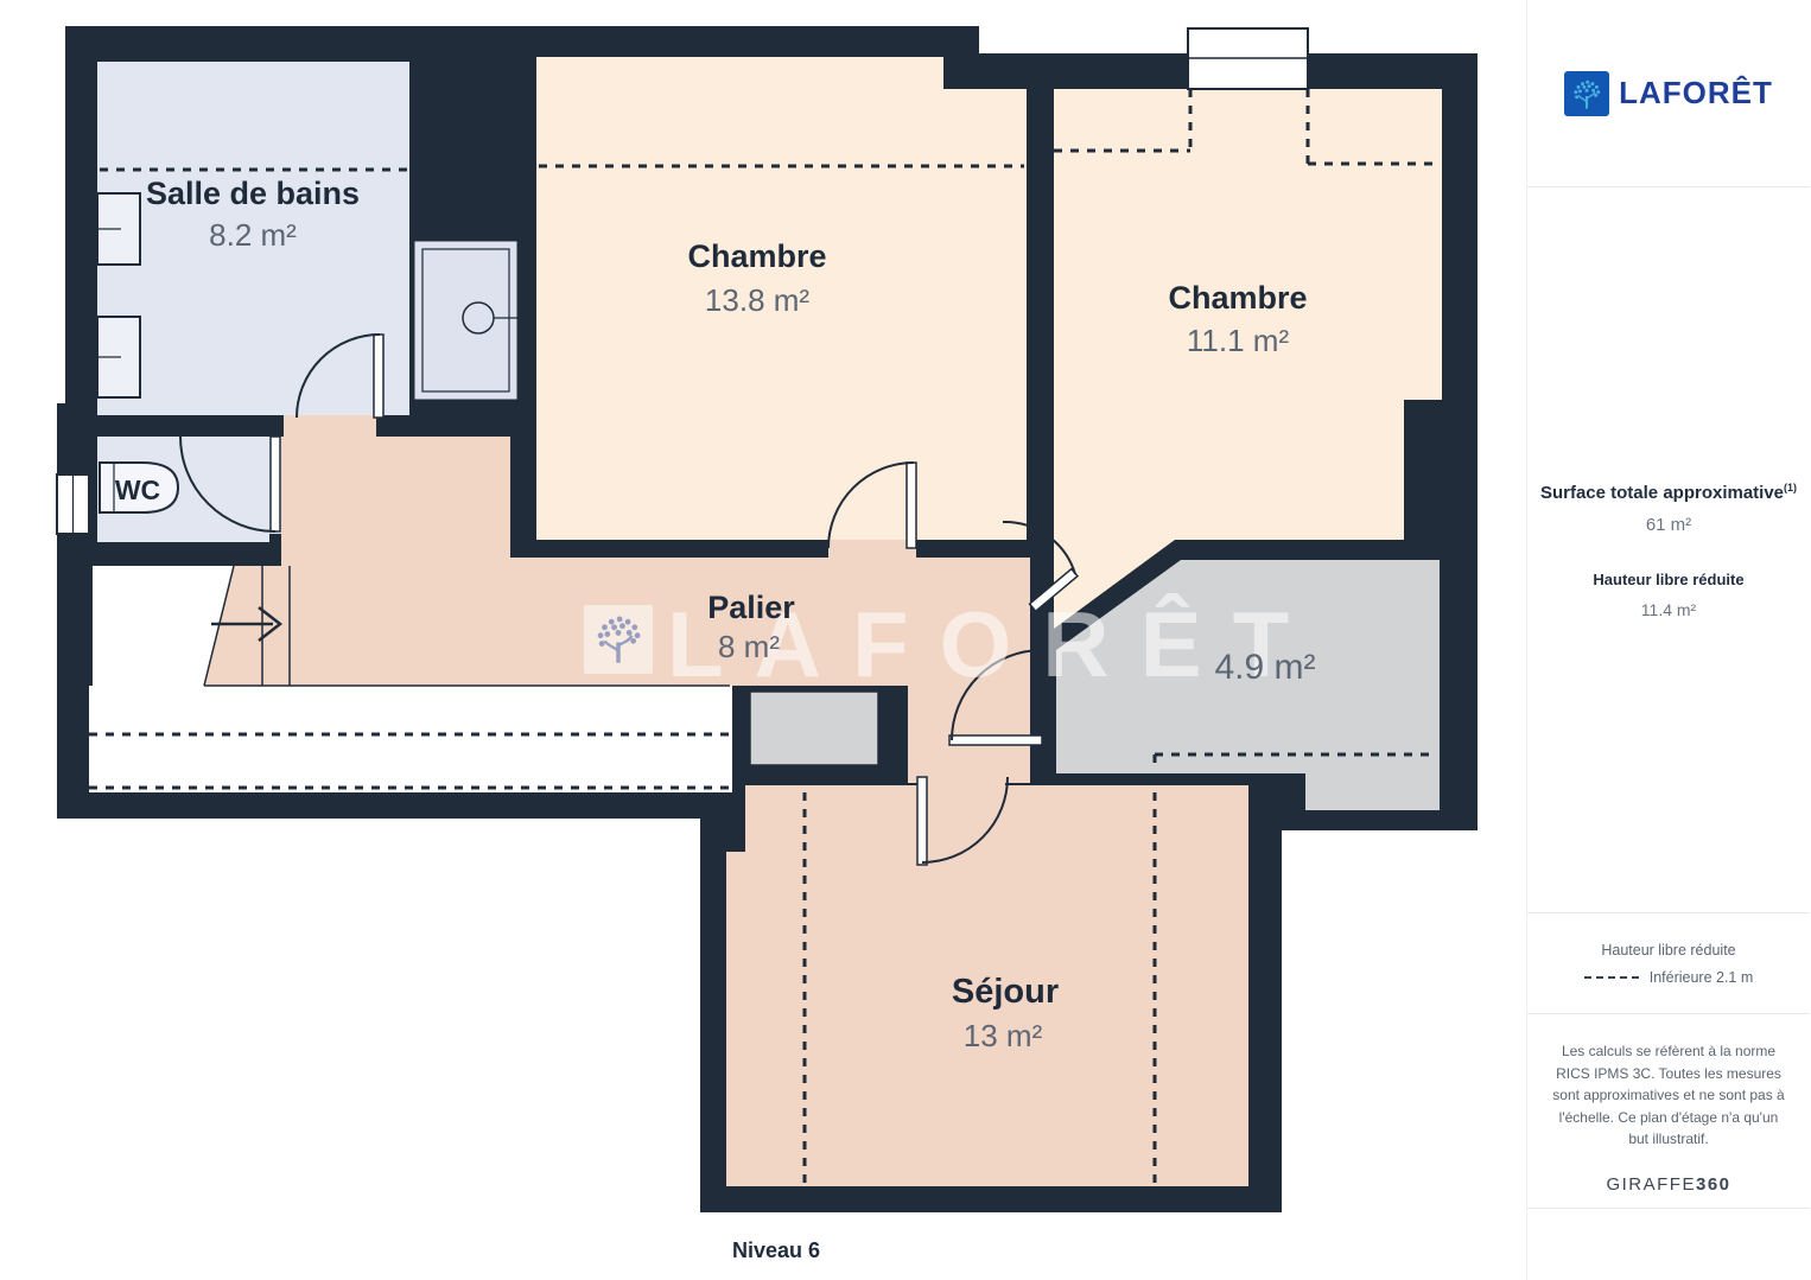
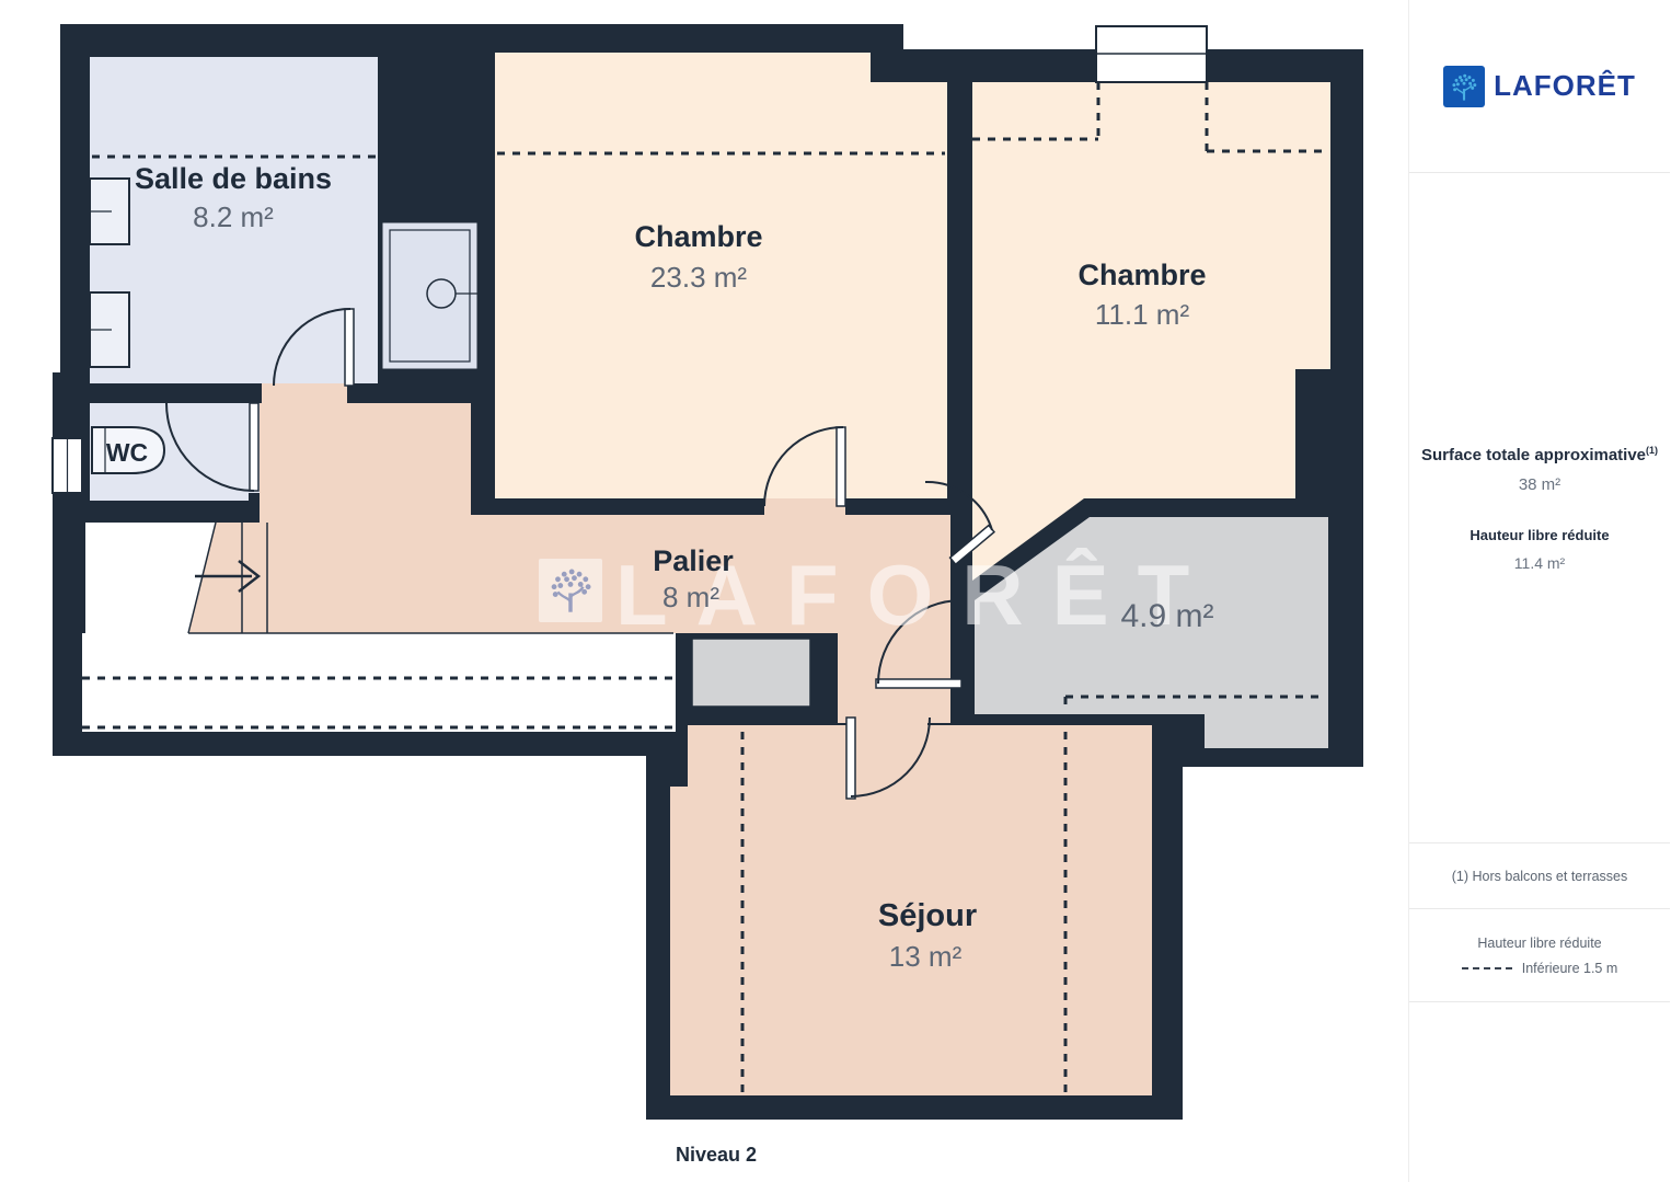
  LAFORÊT
  Salle de bains
  8.2 m²
  Chambre
- 13.8 m²
+ 23.3 m²
  Chambre
  11.1 m²
  WC
  Palier
  8 m²
  4.9 m²
  Séjour
  13 m²
- Niveau 6
+ Niveau 2
  LAFORÊT
  Surface totale approximative(1)
- 61 m²
+ 38 m²
  Hauteur libre réduite
  11.4 m²
+ (1) Hors balcons et terrasses
  Hauteur libre réduite
- Inférieure 2.1 m
+ Inférieure 1.5 m
- Les calculs se réfèrent à la norme RICS IPMS 3C. Toutes les mesures sont approximatives et ne sont pas à l'échelle. Ce plan d'étage n'a qu'un but illustratif.
- GIRAFFE360
